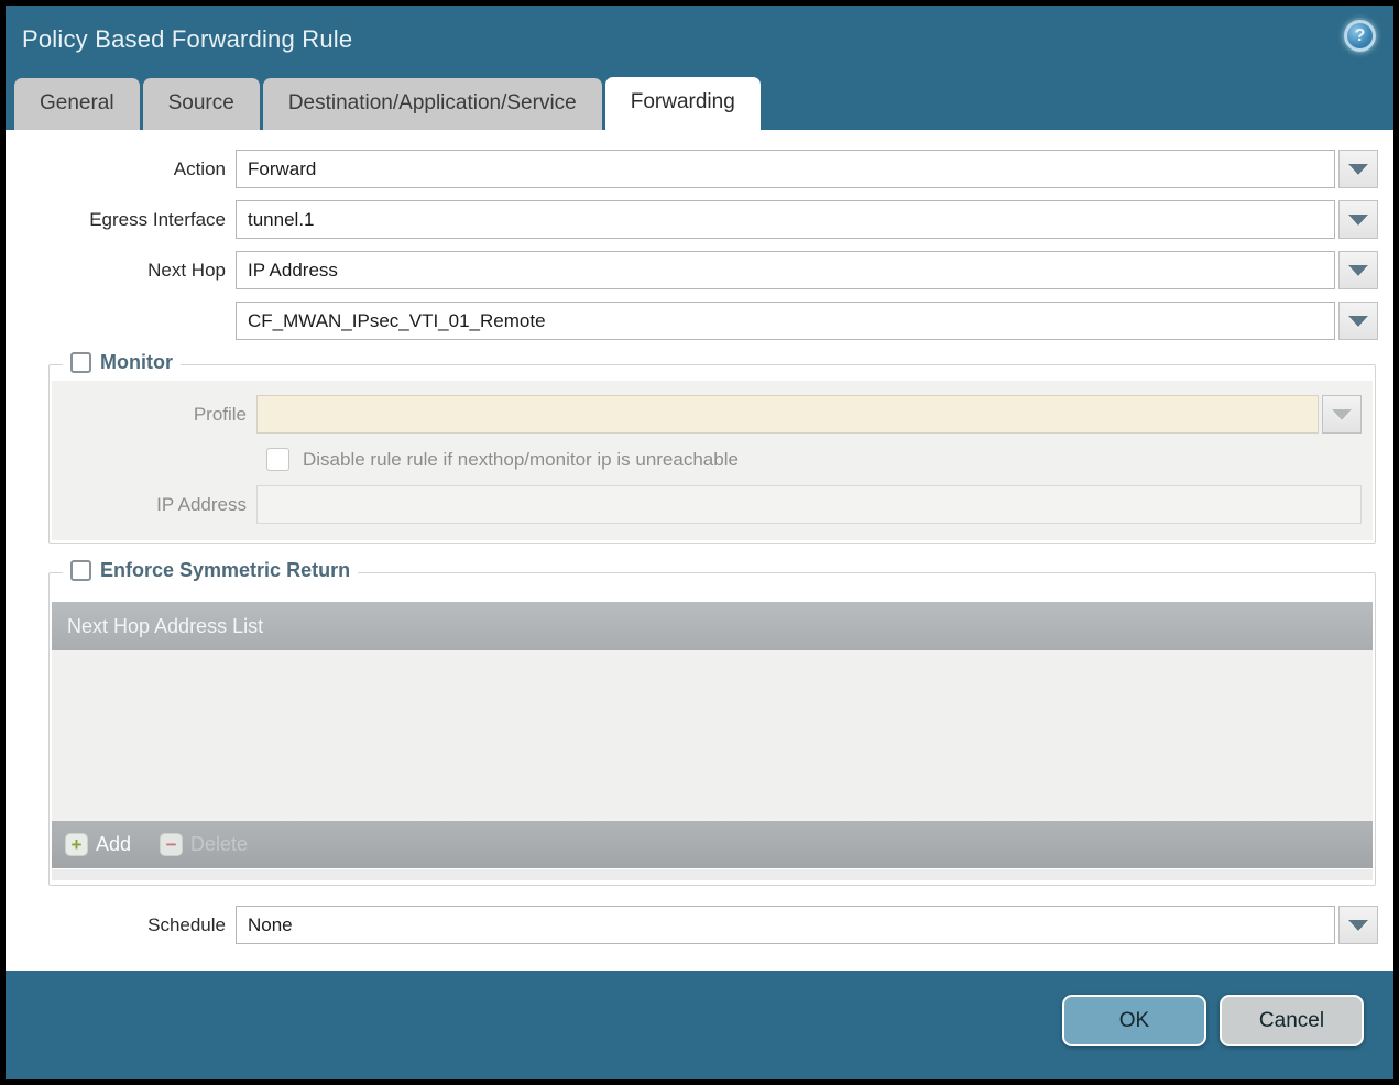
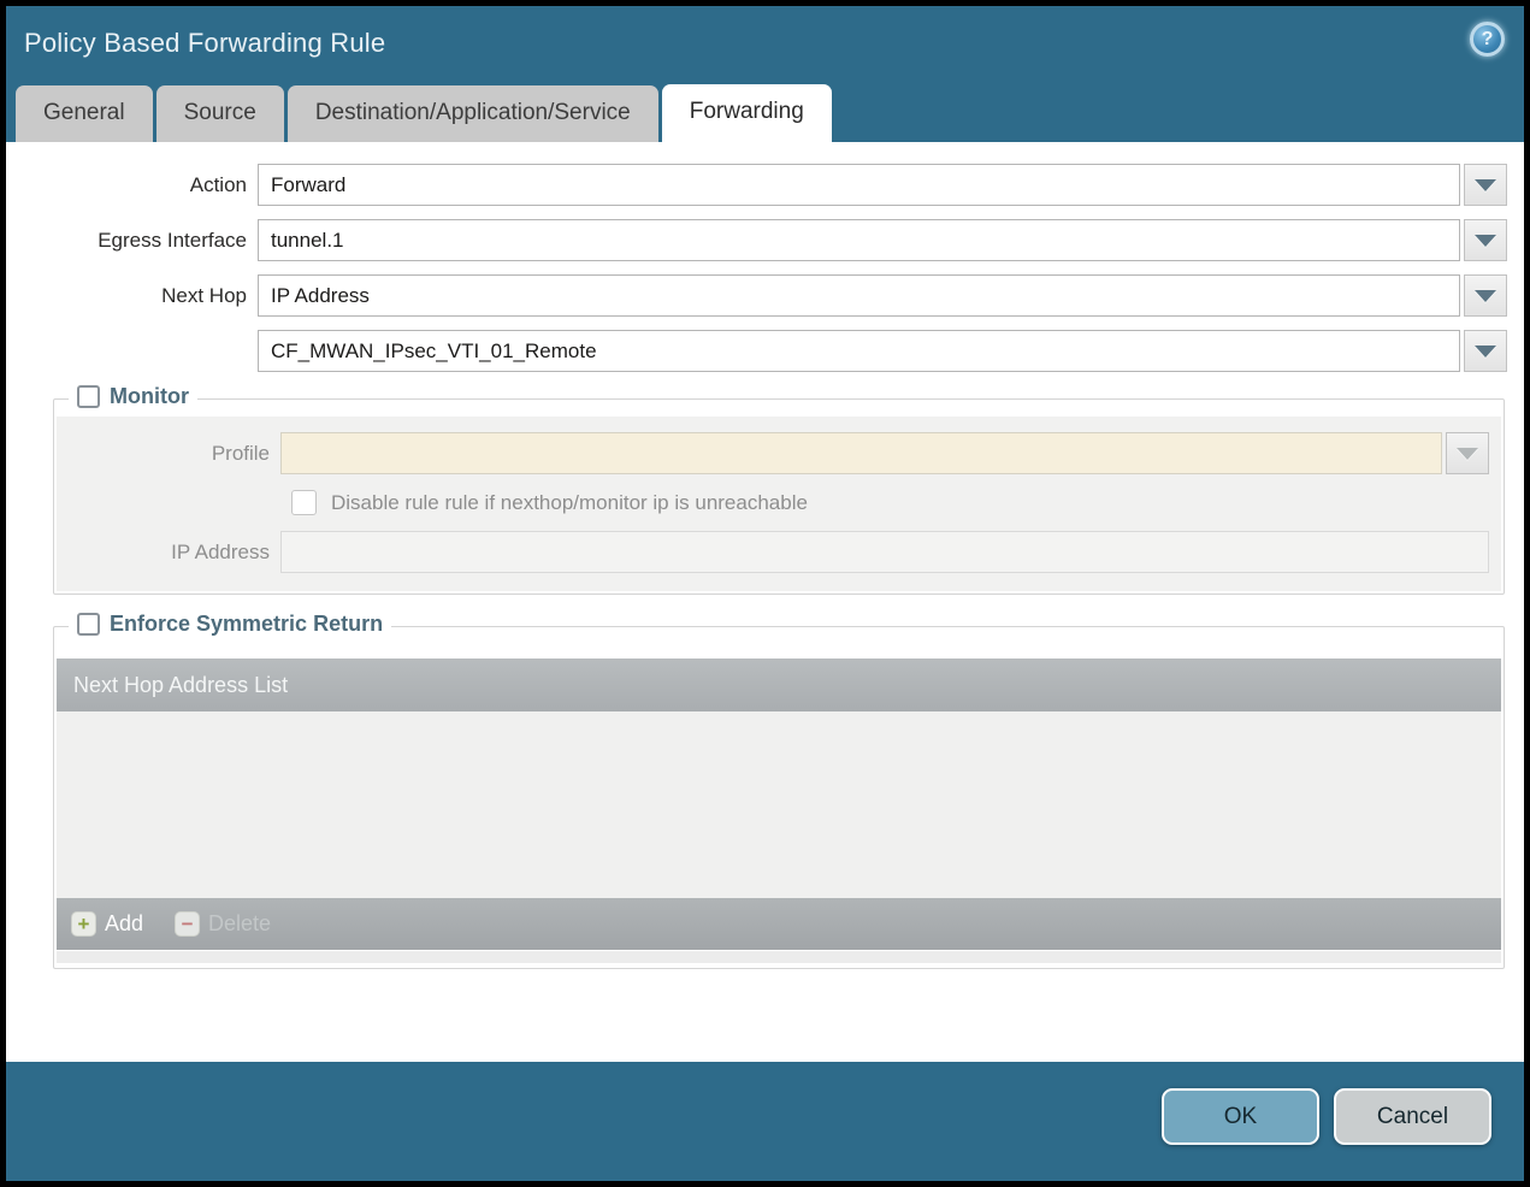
  Policy Based Forwarding Rule
  ?
  General
  Source
  Destination/Application/Service
  Forwarding
  Action
  Forward
  Egress Interface
  tunnel.1
  Next Hop
  IP Address
  CF_MWAN_IPsec_VTI_01_Remote
  Monitor
  Profile
  Disable rule rule if nexthop/monitor ip is unreachable
  IP Address
  Enforce Symmetric Return
  Next Hop Address List
  +
  Add
  −
  Delete
- Schedule
- None
  OK
  Cancel
